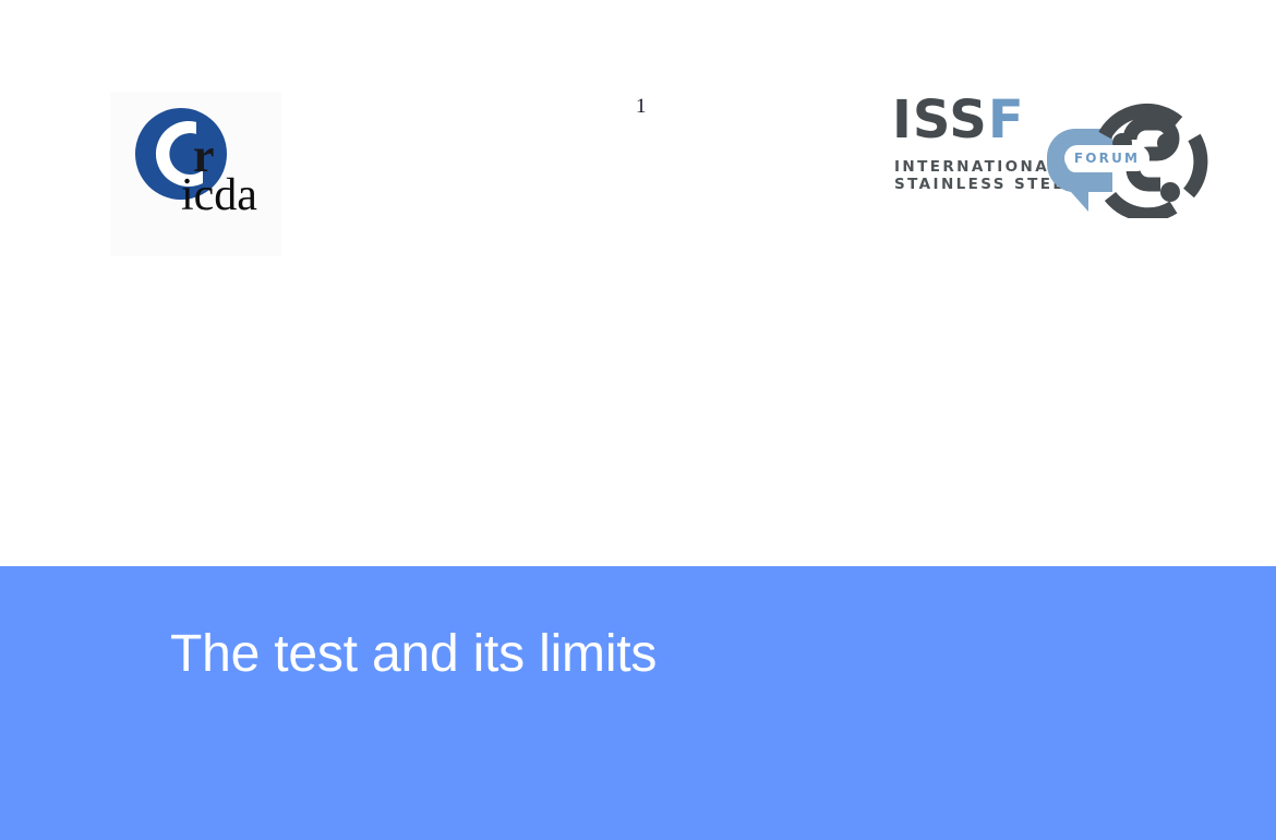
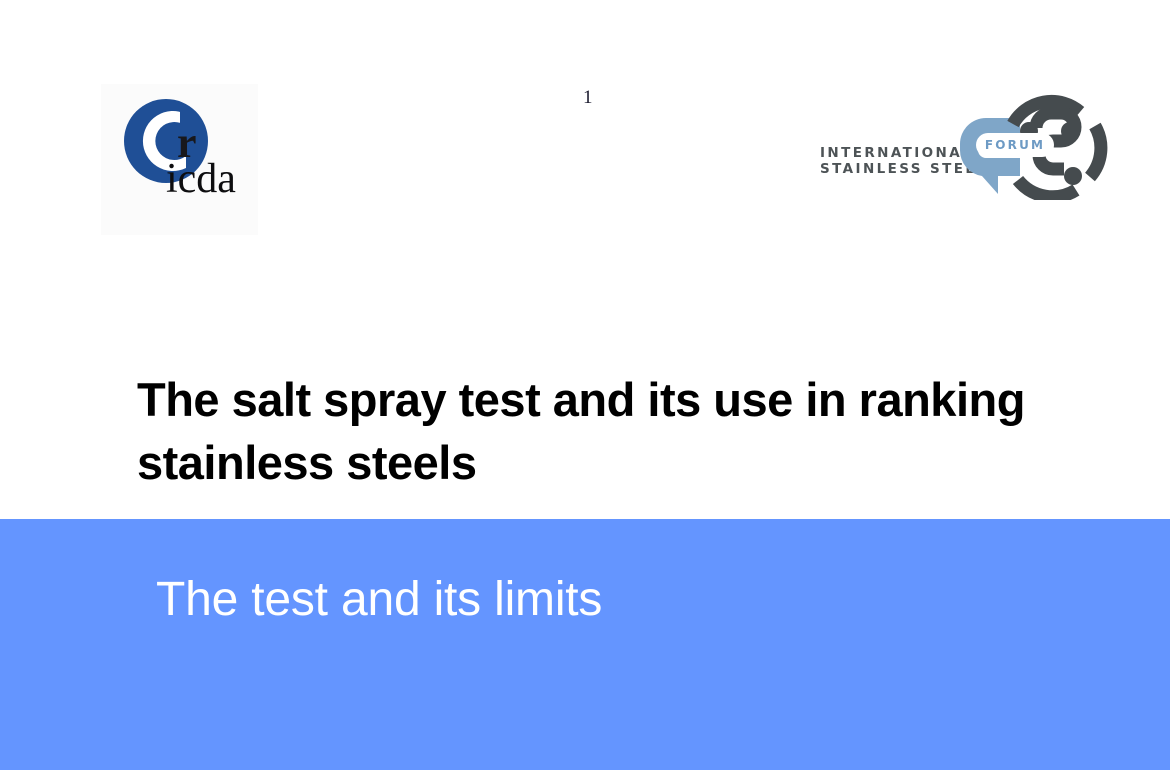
  r
  icda
  1
- ISSF
  INTERNATIONA
  STAINLESS STE
  FORUM
+ The salt spray test and its use in ranking stainless steels
  The test and its limits
